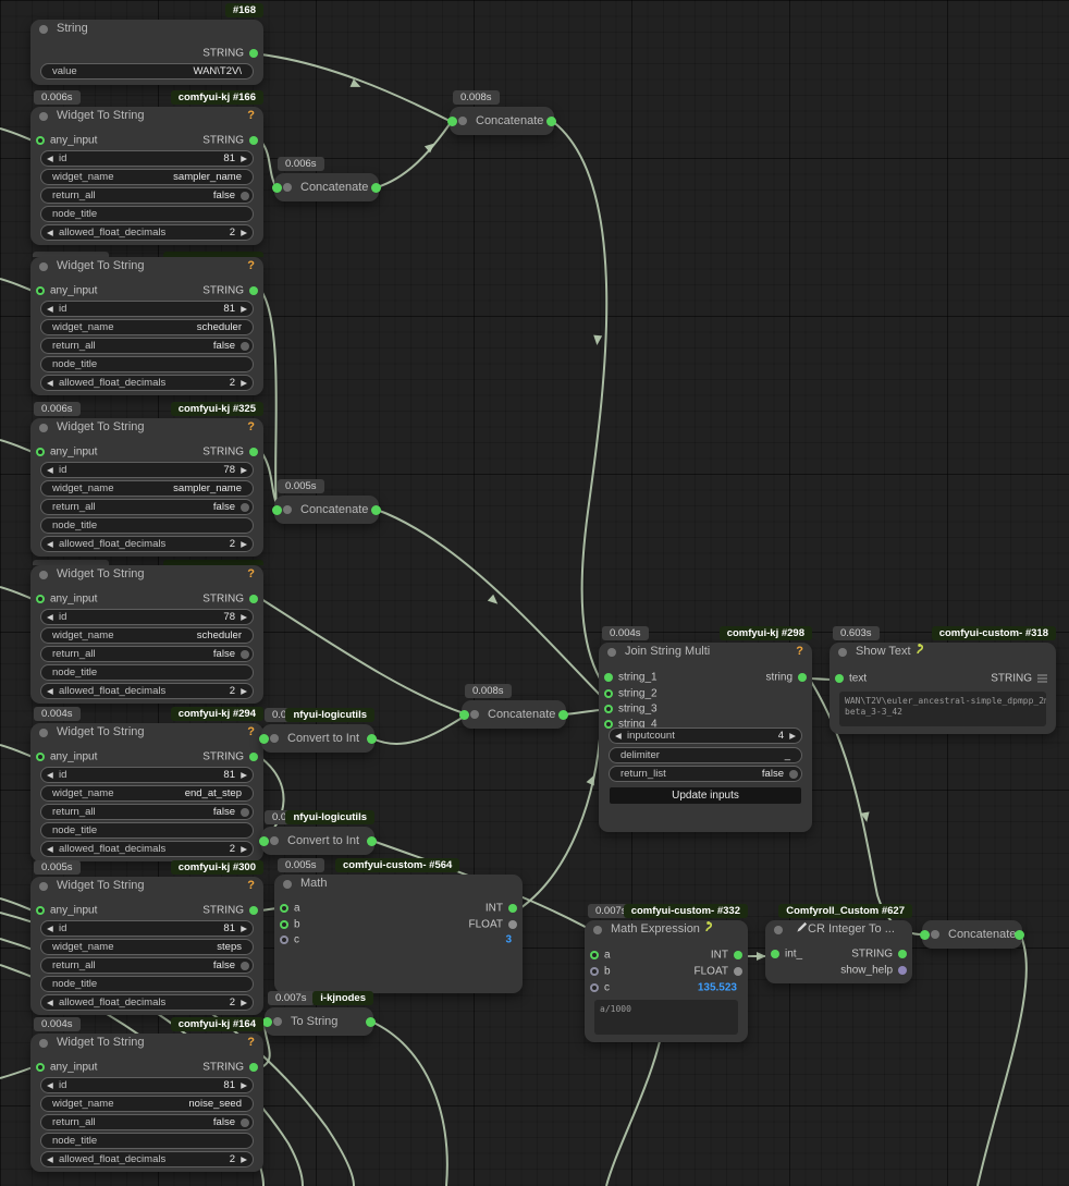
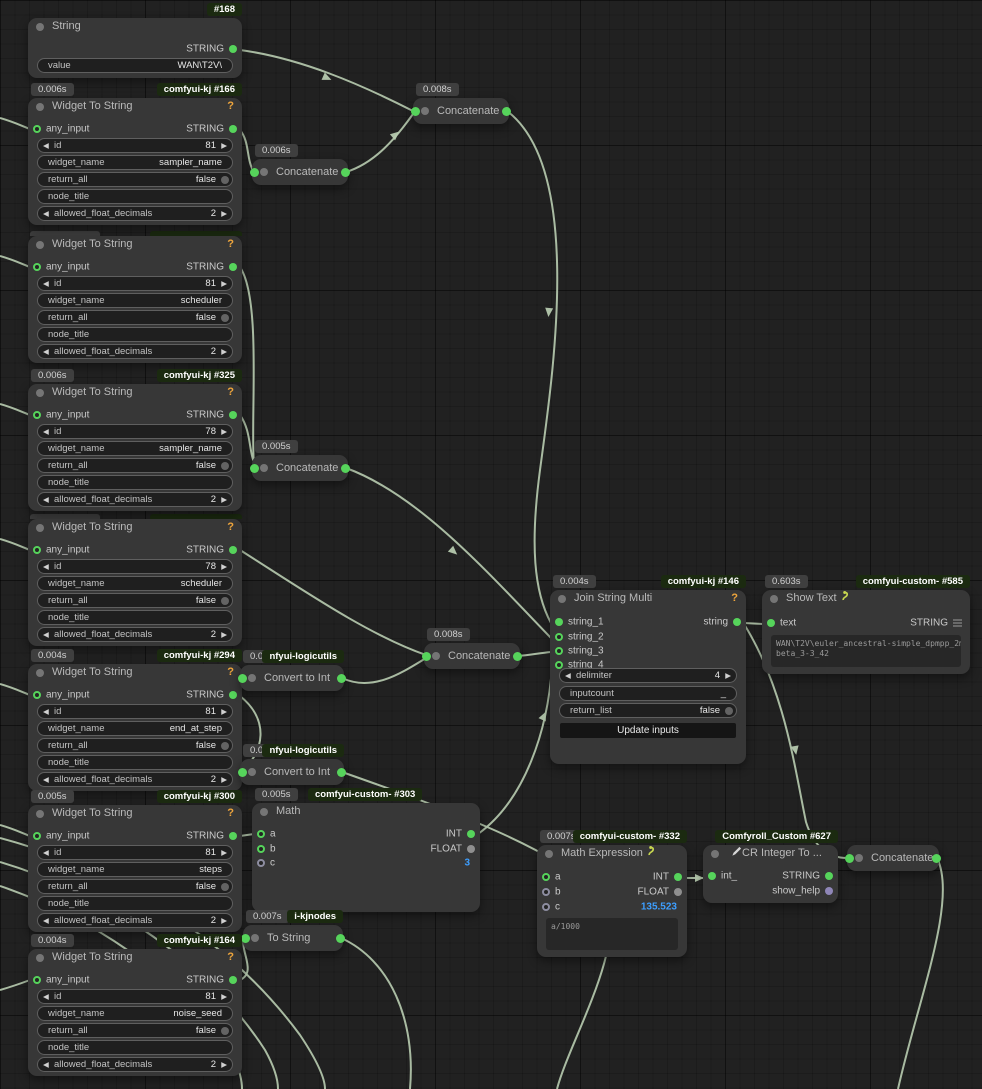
  #168
  String
  STRING
  value
  WAN\T2V\
  0.006s
  comfyui-kj #166
  Widget To String
  ?
  any_input
  STRING
  ◀
  ▶
  id
  81
  widget_name
  sampler_name
  return_all
  false
  node_title
  ◀
  ▶
  allowed_float_decimals
  2
  Widget To String
  ?
  any_input
  STRING
  ◀
  ▶
  id
  81
  widget_name
  scheduler
  return_all
  false
  node_title
  ◀
  ▶
  allowed_float_decimals
  2
  0.006s
  comfyui-kj #325
  Widget To String
  ?
  any_input
  STRING
  ◀
  ▶
  id
  78
  widget_name
  sampler_name
  return_all
  false
  node_title
  ◀
  ▶
  allowed_float_decimals
  2
  Widget To String
  ?
  any_input
  STRING
  ◀
  ▶
  id
  78
  widget_name
  scheduler
  return_all
  false
  node_title
  ◀
  ▶
  allowed_float_decimals
  2
  0.004s
  comfyui-kj #294
  Widget To String
  ?
  any_input
  STRING
  ◀
  ▶
  id
  81
  widget_name
  end_at_step
  return_all
  false
  node_title
  ◀
  ▶
  allowed_float_decimals
  2
  0.005s
  comfyui-kj #300
  Widget To String
  ?
  any_input
  STRING
  ◀
  ▶
  id
  81
  widget_name
  steps
  return_all
  false
  node_title
  ◀
  ▶
  allowed_float_decimals
  2
  0.004s
  comfyui-kj #164
  Widget To String
  ?
  any_input
  STRING
  ◀
  ▶
  id
  81
  widget_name
  noise_seed
  return_all
  false
  node_title
  ◀
  ▶
  allowed_float_decimals
  2
  0.008s
  Concatenate
  0.006s
  Concatenate
  0.005s
  Concatenate
  0.008s
  Concatenate
  Concatenate
  nfyui-logicutils
  Convert to Int
  nfyui-logicutils
  Convert to Int
  0.007s
  i-kjnodes
  To String
  0.005s
- comfyui-custom- #564
+ comfyui-custom- #303
  Math
  a
  INT
  b
  FLOAT
  c
  3
  0.004s
- comfyui-kj #298
+ comfyui-kj #146
  Join String Multi
  ?
  string_1
  string
  string_2
  string_3
  string_4
  ◀
  ▶
- inputcount
+ delimiter
  4
- delimiter
+ inputcount
  _
  return_list
  false
  Update inputs
  0.603s
- comfyui-custom- #318
+ comfyui-custom- #585
  Show Text
  text
  STRING
  WAN\T2V\euler_ancestral-simple_dpmpp_2
  beta_3-3_42
  0.007
  comfyui-custom- #332
  Math Expression
  a
  INT
  b
  FLOAT
  c
  135.523
  a/1000
  Comfyroll_Custom #627
  CR Integer To ...
  int_
  STRING
  show_help
